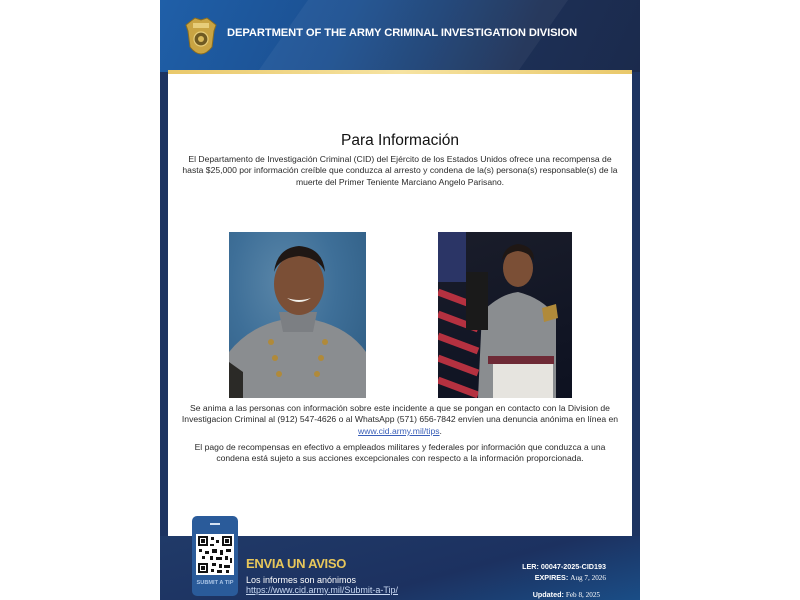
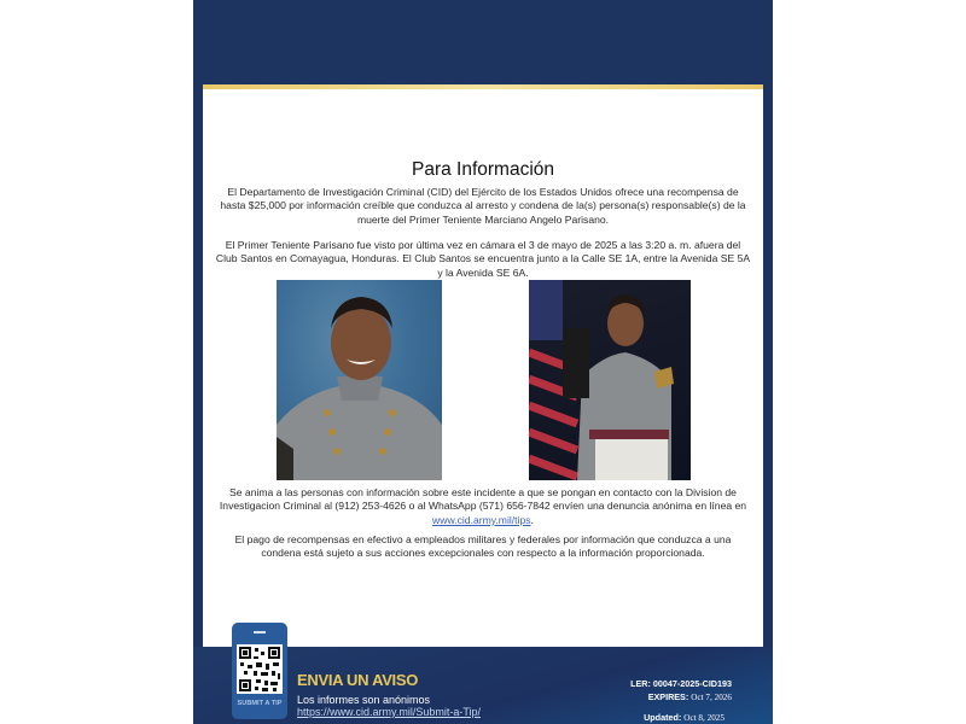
- DEPARTMENT OF THE ARMY CRIMINAL INVESTIGATION DIVISION
  Para Información
  El Departamento de Investigación Criminal (CID) del Ejército de los Estados Unidos ofrece una recompensa de hasta $25,000 por información creíble que conduzca al arresto y condena de la(s) persona(s) responsable(s) de la muerte del Primer Teniente Marciano Angelo Parisano.
+ El Primer Teniente Parisano fue visto por última vez en cámara el 3 de mayo de 2025 a las 3:20 a. m. afuera del Club Santos en Comayagua, Honduras. El Club Santos se encuentra junto a la Calle SE 1A, entre la Avenida SE 5A y la Avenida SE 6A.
- Se anima a las personas con información sobre este incidente a que se pongan en contacto con la Division de Investigacion Criminal al (912) 547-4626 o al WhatsApp (571) 656-7842 envíen una denuncia anónima en línea en www.cid.army.mil/tips.
+ Se anima a las personas con información sobre este incidente a que se pongan en contacto con la Division de Investigacion Criminal al (912) 253-4626 o al WhatsApp (571) 656-7842 envíen una denuncia anónima en línea en www.cid.army.mil/tips.
  El pago de recompensas en efectivo a empleados militares y federales por información que conduzca a una condena está sujeto a sus acciones excepcionales con respecto a la información proporcionada.
  ENVIA UN AVISO
  Los informes son anónimos
  https://www.cid.army.mil/Submit-a-Tip/
  LER: 00047-2025-CID193
- EXPIRES: Aug 7, 2026
+ EXPIRES: Oct 7, 2026
- Updated: Feb 8, 2025
+ Updated: Oct 8, 2025
